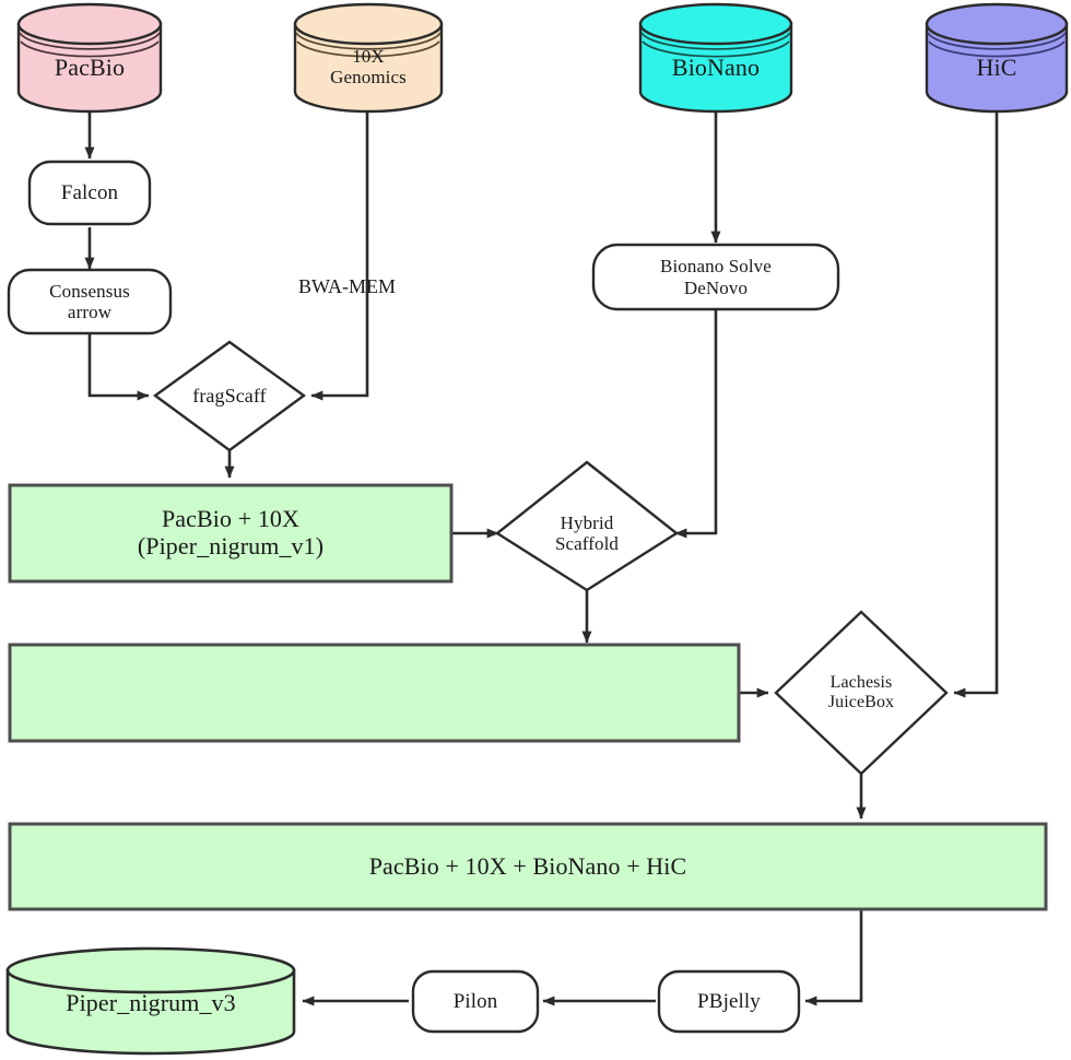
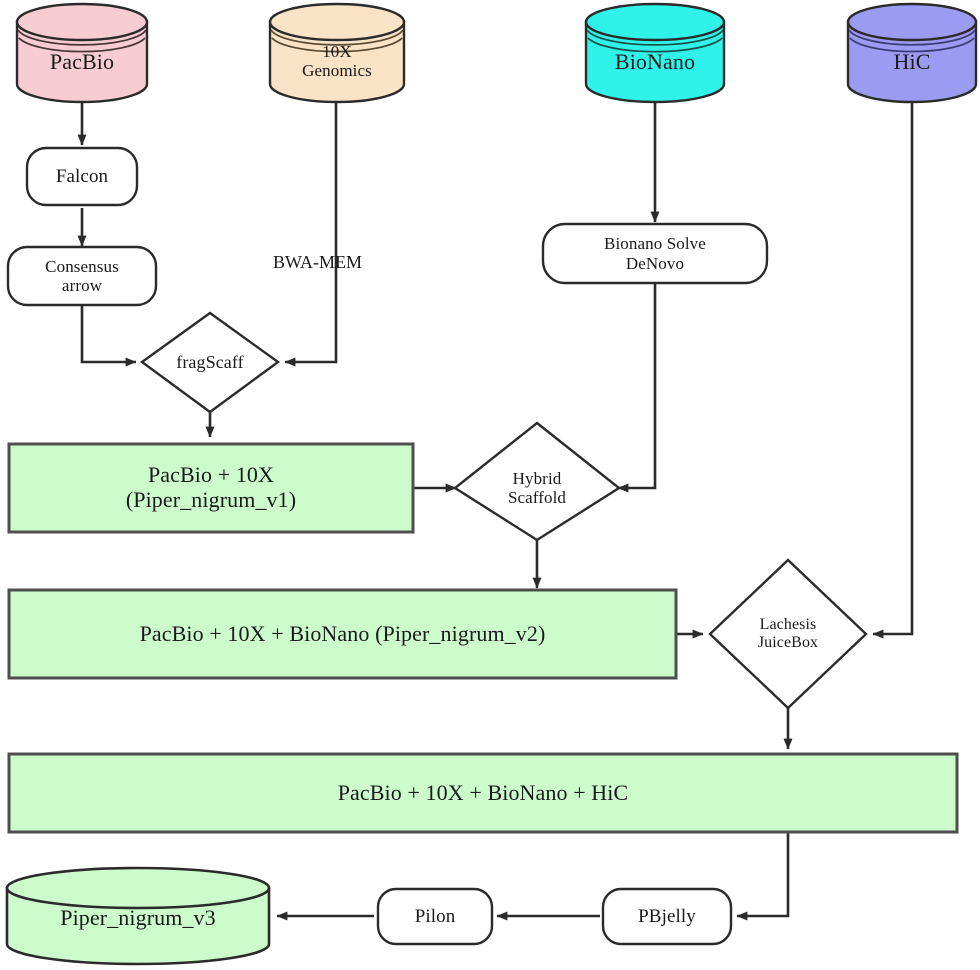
  PacBio
  10X
  Genomics
  BioNano
  HiC
  Falcon
  Consensus
  arrow
  Bionano Solve
  DeNovo
  PBjelly
  Pilon
  fragScaff
  Hybrid
  Scaffold
  Lachesis
  JuiceBox
  PacBio + 10X
  (Piper_nigrum_v1)
+ PacBio + 10X + BioNano (Piper_nigrum_v2)
  PacBio + 10X + BioNano + HiC
  Piper_nigrum_v3
  BWA-MEM
